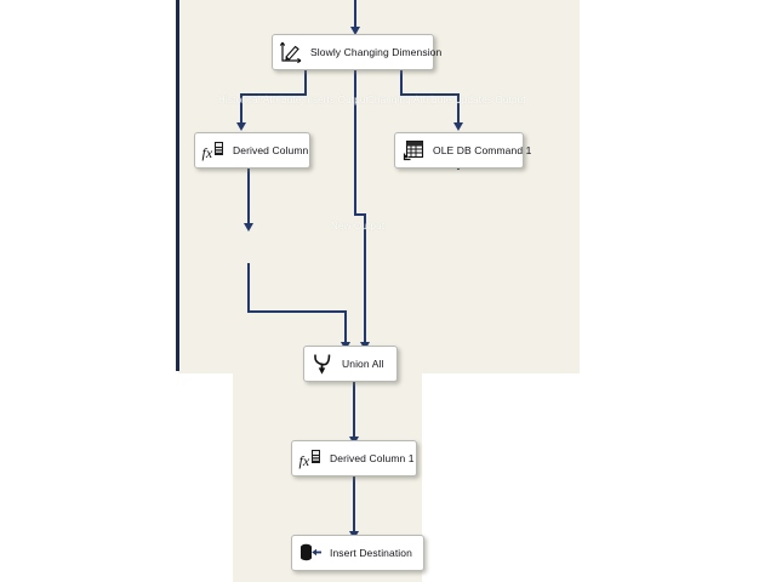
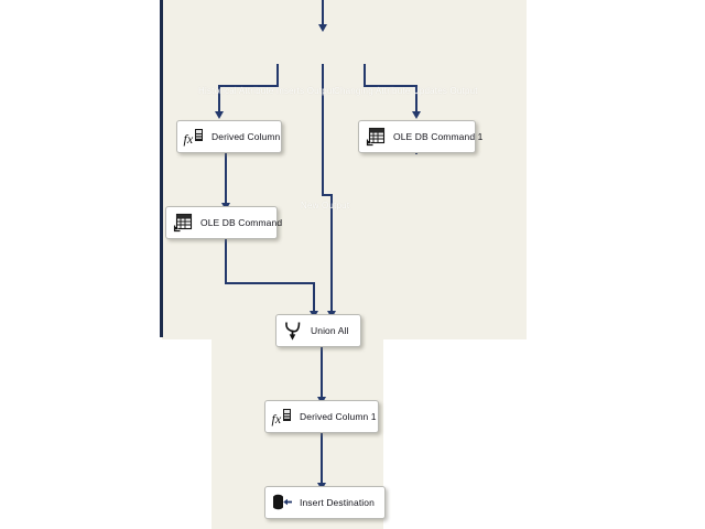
  Historical Attribute Inserts Output
  Changing Attribute Updates Output
  New Output
- Slowly Changing Dimension
  fx
  Derived Column
  OLE DB Command 1
+ OLE DB Command
  Union All
  fx
  Derived Column 1
  Insert Destination
